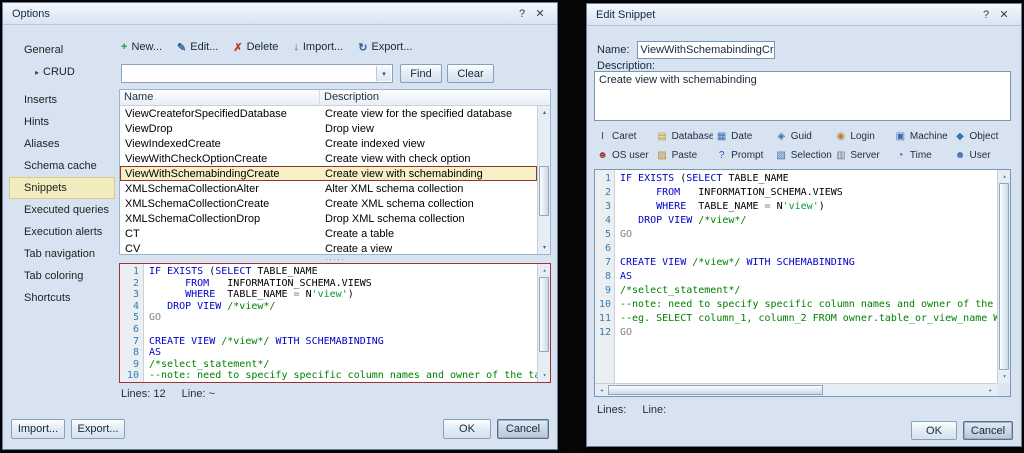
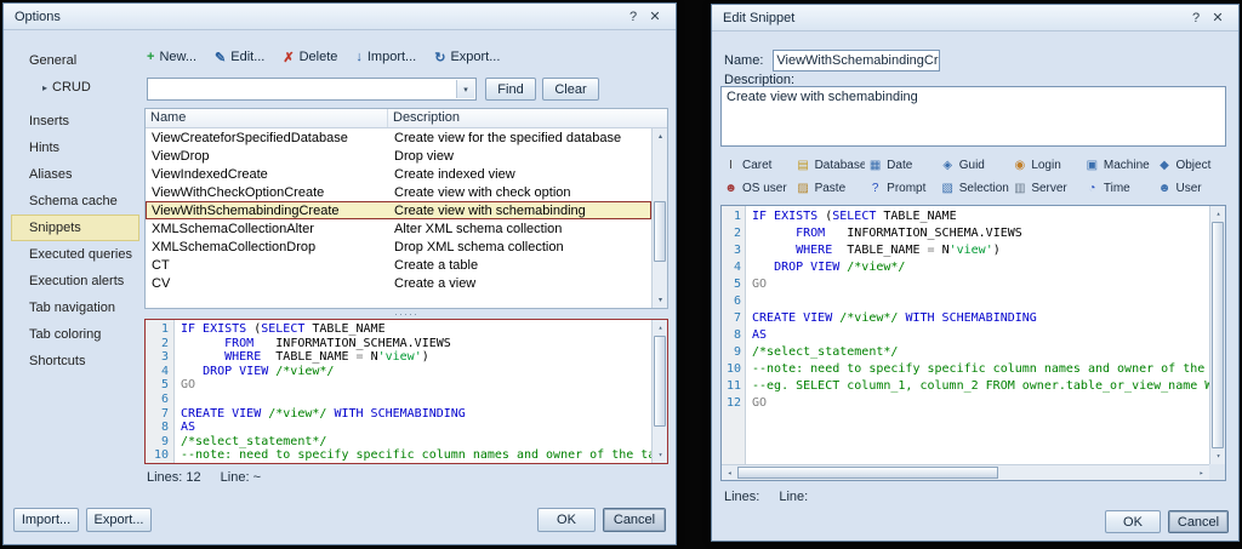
  Options
  ?
  ✕
  General
  ▸
  CRUD
  Inserts
  Hints
  Aliases
  Schema cache
  Snippets
  Executed queries
  Execution alerts
  Tab navigation
  Tab coloring
  Shortcuts
  +
  New...
  ✎
  Edit...
  ✗
  Delete
  ↓
  Import...
  ↻
  Export...
  Find
  Clear
  Name
  Description
  ViewCreateforSpecifiedDatabase
  Create view for the specified database
  ViewDrop
  Drop view
  ViewIndexedCreate
  Create indexed view
  ViewWithCheckOptionCreate
  Create view with check option
  ViewWithSchemabindingCreate
  Create view with schemabinding
  XMLSchemaCollectionAlter
  Alter XML schema collection
- XMLSchemaCollectionCreate
- Create XML schema collection
  XMLSchemaCollectionDrop
  Drop XML schema collection
  CT
  Create a table
  CV
  Create a view
  ·····
  1
  IF EXISTS (SELECT TABLE_NAME
  2
  FROM INFORMATION_SCHEMA.VIEWS
  3
  WHERE TABLE_NAME = N'view')
  4
  DROP VIEW /*view*/
  5
  GO
  6
  7
  CREATE VIEW /*view*/ WITH SCHEMABINDING
  8
  AS
  9
  /*select_statement*/
  10
  --note: need to specify specific column names and owner of the t
  Lines: 12
  Line: ~
  Import...
  Export...
  OK
  Cancel
  Edit Snippet
  ?
  ✕
  Name:
  ViewWithSchemabindingCr
  Description:
  Create view with schemabinding
  I
  Caret
  ▤
  Database
  ▦
  Date
  ◈
  Guid
  ◉
  Login
  ▣
  Machine
  ◆
  Object
  ☻
  OS user
  ▨
  Paste
  ?
  Prompt
  ▧
  Selection
  ▥
  Server
  ◔
  Time
  ☻
  User
  1
  IF EXISTS (SELECT TABLE_NAME
  2
  FROM INFORMATION_SCHEMA.VIEWS
  3
  WHERE TABLE_NAME = N'view')
  4
  DROP VIEW /*view*/
  5
  GO
  6
  7
  CREATE VIEW /*view*/ WITH SCHEMABINDING
  8
  AS
  9
  /*select_statement*/
  10
  --note: need to specify specific column names and owner of the
  11
  --eg. SELECT column_1, column_2 FROM owner.table_or_view_name
  12
  GO
  Lines:
  Line:
  OK
  Cancel
